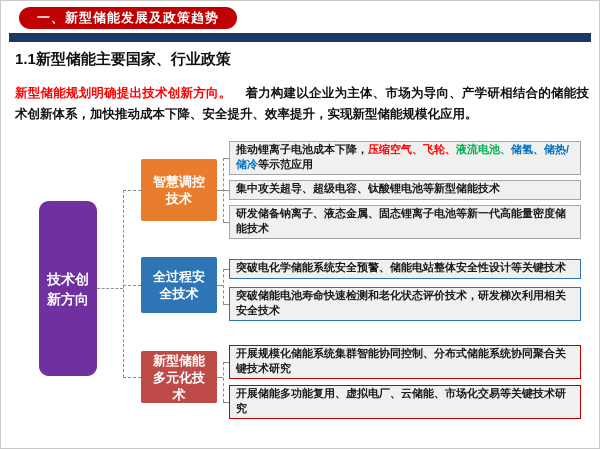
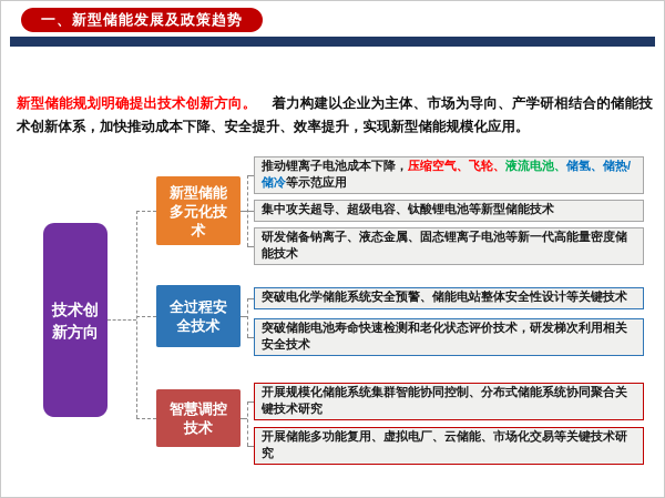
  一、新型储能发展及政策趋势
- 1.1新型储能主要国家、行业政策
  新型储能规划明确提出技术创新方向。 着力构建以企业为主体、市场为导向、产学研相结合的储能技术创新体系，加快推动成本下降、安全提升、效率提升，实现新型储能规模化应用。
  技术创新方向
- 智慧调控技术
+ 新型储能多元化技术
  全过程安全技术
- 新型储能多元化技术
+ 智慧调控技术
  推动锂离子电池成本下降，压缩空气、飞轮、液流电池、储氢、储热/储冷等示范应用
  集中攻关超导、超级电容、钛酸锂电池等新型储能技术
  研发储备钠离子、液态金属、固态锂离子电池等新一代高能量密度储能技术
  突破电化学储能系统安全预警、储能电站整体安全性设计等关键技术
  突破储能电池寿命快速检测和老化状态评价技术，研发梯次利用相关安全技术
  开展规模化储能系统集群智能协同控制、分布式储能系统协同聚合关键技术研究
  开展储能多功能复用、虚拟电厂、云储能、市场化交易等关键技术研究
